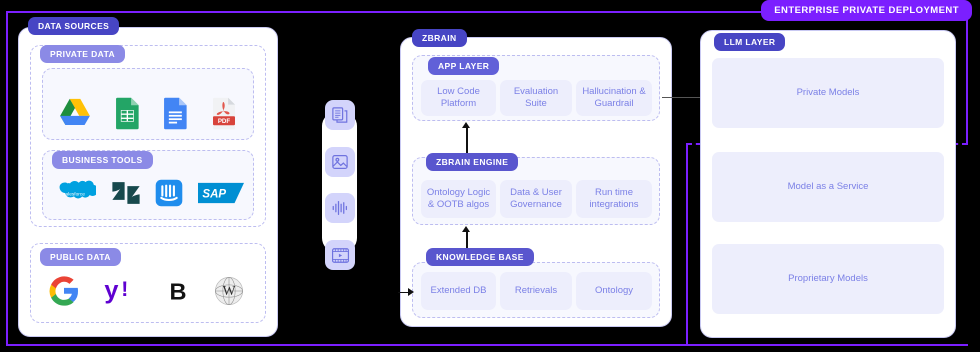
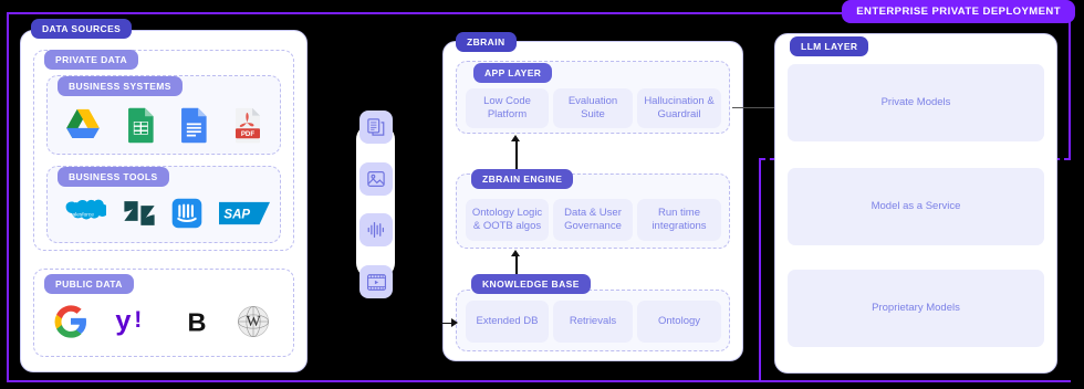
  ENTERPRISE PRIVATE DEPLOYMENT
  DATA SOURCES
  PRIVATE DATA
+ BUSINESS SYSTEMS
  BUSINESS TOOLS
  SAP
  PUBLIC DATA
  y
  !
  B
  W
  ZBRAIN
  APP LAYER
  Low Code Platform
  Evaluation Suite
  Hallucination & Guardrail
  ZBRAIN ENGINE
  Ontology Logic & OOTB algos
  Data & User Governance
  Run time integrations
  KNOWLEDGE BASE
  Extended DB
  Retrievals
  Ontology
  LLM LAYER
  Private Models
  Model as a Service
  Proprietary Models
